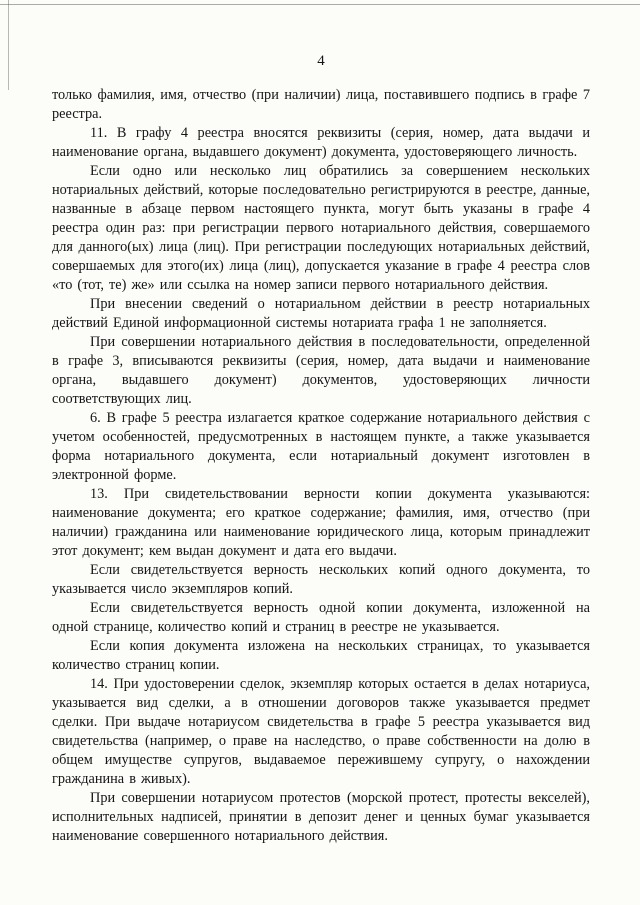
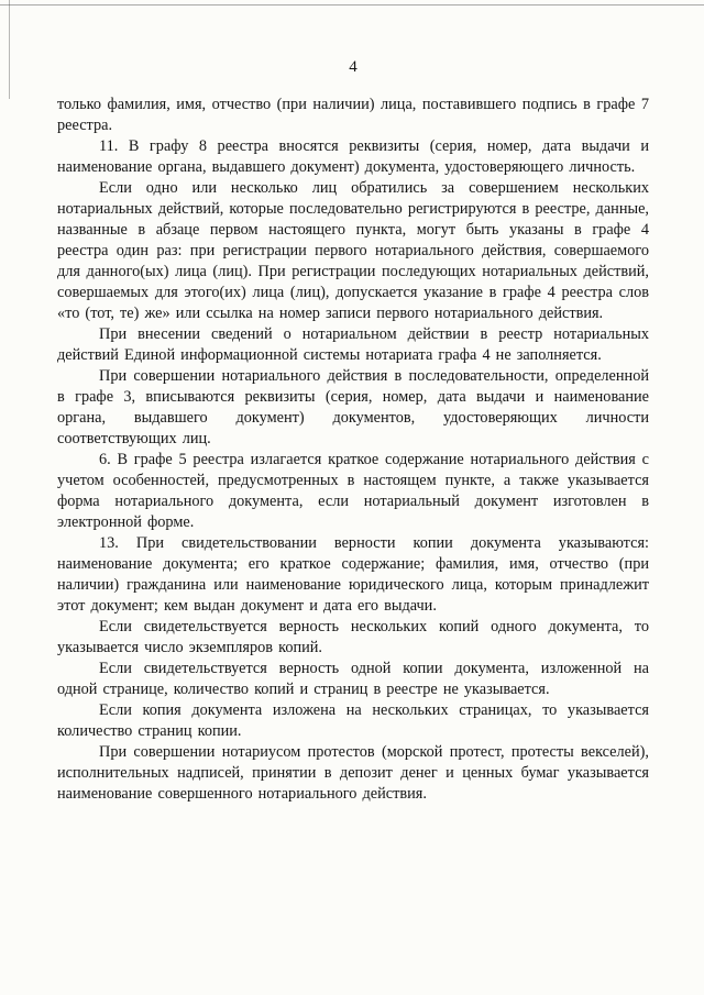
  4
  только фамилия, имя, отчество (при наличии) лица, поставившего подпись в графе 7 реестра.
- 11. В графу 4 реестра вносятся реквизиты (серия, номер, дата выдачи и наименование органа, выдавшего документ) документа, удостоверяющего личность.
+ 11. В графу 8 реестра вносятся реквизиты (серия, номер, дата выдачи и наименование органа, выдавшего документ) документа, удостоверяющего личность.
  Если одно или несколько лиц обратились за совершением нескольких нотариальных действий, которые последовательно регистрируются в реестре, данные, названные в абзаце первом настоящего пункта, могут быть указаны в графе 4 реестра один раз: при регистрации первого нотариального действия, совершаемого для данного(ых) лица (лиц). При регистрации последующих нотариальных действий, совершаемых для этого(их) лица (лиц), допускается указание в графе 4 реестра слов «то (тот, те) же» или ссылка на номер записи первого нотариального действия.
- При внесении сведений о нотариальном действии в реестр нотариальных действий Единой информационной системы нотариата графа 1 не заполняется.
+ При внесении сведений о нотариальном действии в реестр нотариальных действий Единой информационной системы нотариата графа 4 не заполняется.
  При совершении нотариального действия в последовательности, определенной в графе 3, вписываются реквизиты (серия, номер, дата выдачи и наименование органа, выдавшего документ) документов, удостоверяющих личности соответствующих лиц.
  6. В графе 5 реестра излагается краткое содержание нотариального действия с учетом особенностей, предусмотренных в настоящем пункте, а также указывается форма нотариального документа, если нотариальный документ изготовлен в электронной форме.
  13. При свидетельствовании верности копии документа указываются: наименование документа; его краткое содержание; фамилия, имя, отчество (при наличии) гражданина или наименование юридического лица, которым принадлежит этот документ; кем выдан документ и дата его выдачи.
  Если свидетельствуется верность нескольких копий одного документа, то указывается число экземпляров копий.
  Если свидетельствуется верность одной копии документа, изложенной на одной странице, количество копий и страниц в реестре не указывается.
  Если копия документа изложена на нескольких страницах, то указывается количество страниц копии.
- 14. При удостоверении сделок, экземпляр которых остается в делах нотариуса, указывается вид сделки, а в отношении договоров также указывается предмет сделки. При выдаче нотариусом свидетельства в графе 5 реестра указывается вид свидетельства (например, о праве на наследство, о праве собственности на долю в общем имуществе супругов, выдаваемое пережившему супругу, о нахождении гражданина в живых).
  При совершении нотариусом протестов (морской протест, протесты векселей), исполнительных надписей, принятии в депозит денег и ценных бумаг указывается наименование совершенного нотариального действия.
